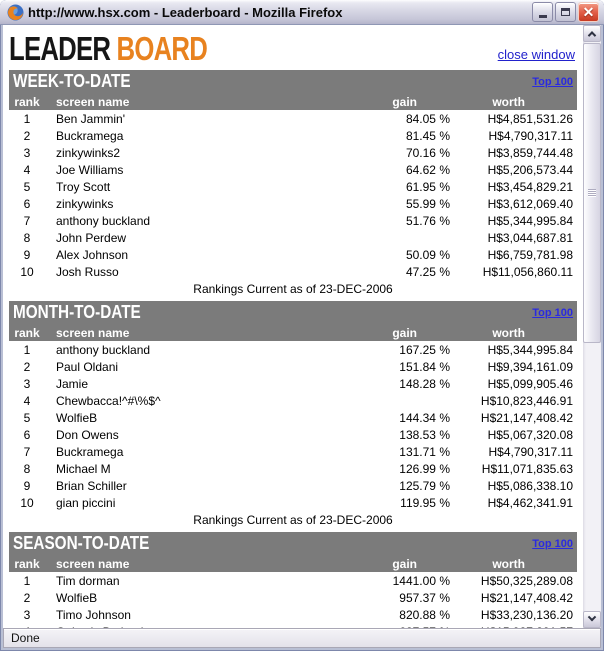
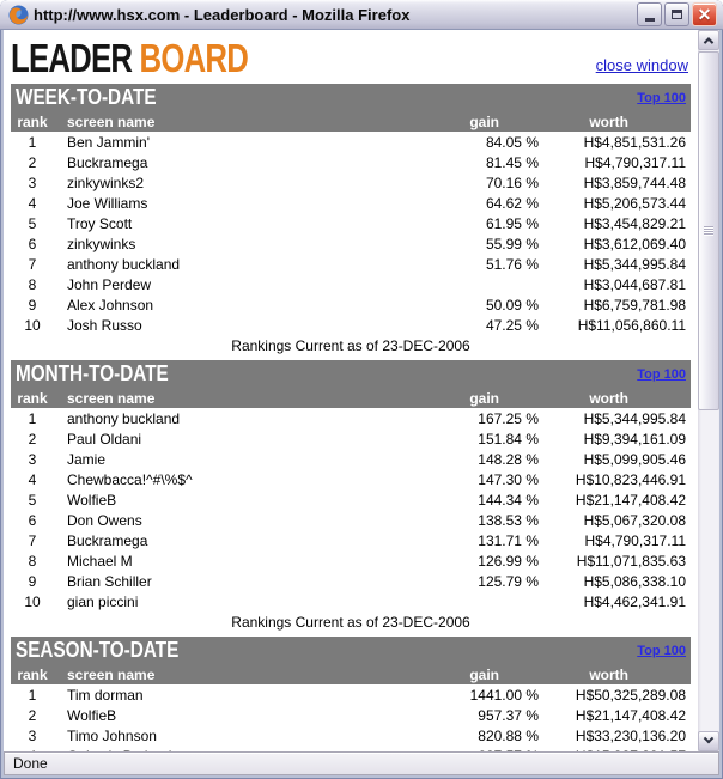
  http://www.hsx.com - Leaderboard - Mozilla Firefox
  ✕
  LEADER BOARD
  close window
  WEEK-TO-DATE
  Top 100
  rank
  screen name
  gain
  worth
  1
  Ben Jammin'
  84.05 %
  H$4,851,531.26
  2
  Buckramega
  81.45 %
  H$4,790,317.11
  3
  zinkywinks2
  70.16 %
  H$3,859,744.48
  4
  Joe Williams
  64.62 %
  H$5,206,573.44
  5
  Troy Scott
  61.95 %
  H$3,454,829.21
  6
  zinkywinks
  55.99 %
  H$3,612,069.40
  7
  anthony buckland
  51.76 %
  H$5,344,995.84
  8
  John Perdew
  H$3,044,687.81
  9
  Alex Johnson
  50.09 %
  H$6,759,781.98
  10
  Josh Russo
  47.25 %
  H$11,056,860.11
  Rankings Current as of 23-DEC-2006
  MONTH-TO-DATE
  Top 100
  rank
  screen name
  gain
  worth
  1
  anthony buckland
  167.25 %
  H$5,344,995.84
  2
  Paul Oldani
  151.84 %
  H$9,394,161.09
  3
  Jamie
  148.28 %
  H$5,099,905.46
  4
  Chewbacca!^#\%$^
+ 147.30 %
  H$10,823,446.91
  5
  WolfieB
  144.34 %
  H$21,147,408.42
  6
  Don Owens
  138.53 %
  H$5,067,320.08
  7
  Buckramega
  131.71 %
  H$4,790,317.11
  8
  Michael M
  126.99 %
  H$11,071,835.63
  9
  Brian Schiller
  125.79 %
  H$5,086,338.10
  10
  gian piccini
- 119.95 %
  H$4,462,341.91
  Rankings Current as of 23-DEC-2006
  SEASON-TO-DATE
  Top 100
  rank
  screen name
  gain
  worth
  1
  Tim dorman
  1441.00 %
  H$50,325,289.08
  2
  WolfieB
  957.37 %
  H$21,147,408.42
  3
  Timo Johnson
  820.88 %
  H$33,230,136.20
  Done
